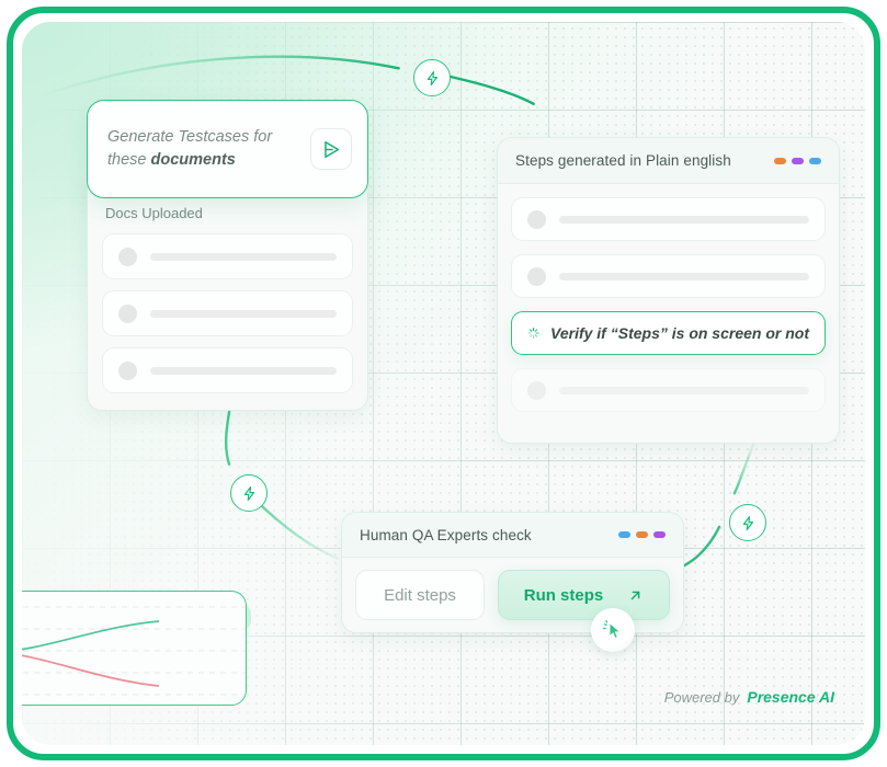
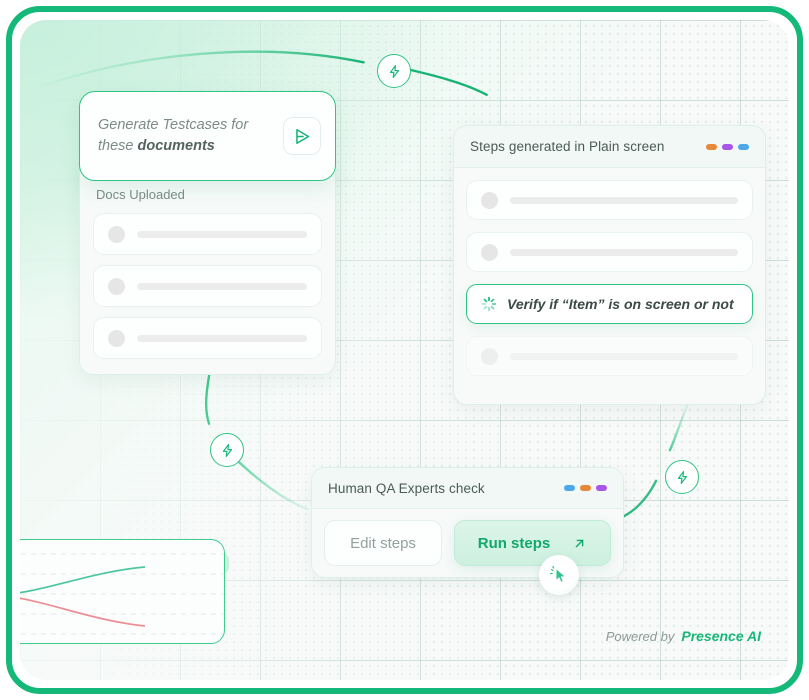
  Generate Testcases for these documents
  Docs Uploaded
- Steps generated in Plain english
+ Steps generated in Plain screen
- Verify if “Steps” is on screen or not
+ Verify if “Item” is on screen or not
  Human QA Experts check
  Edit steps
  Run steps
  Powered by
  Presence AI
